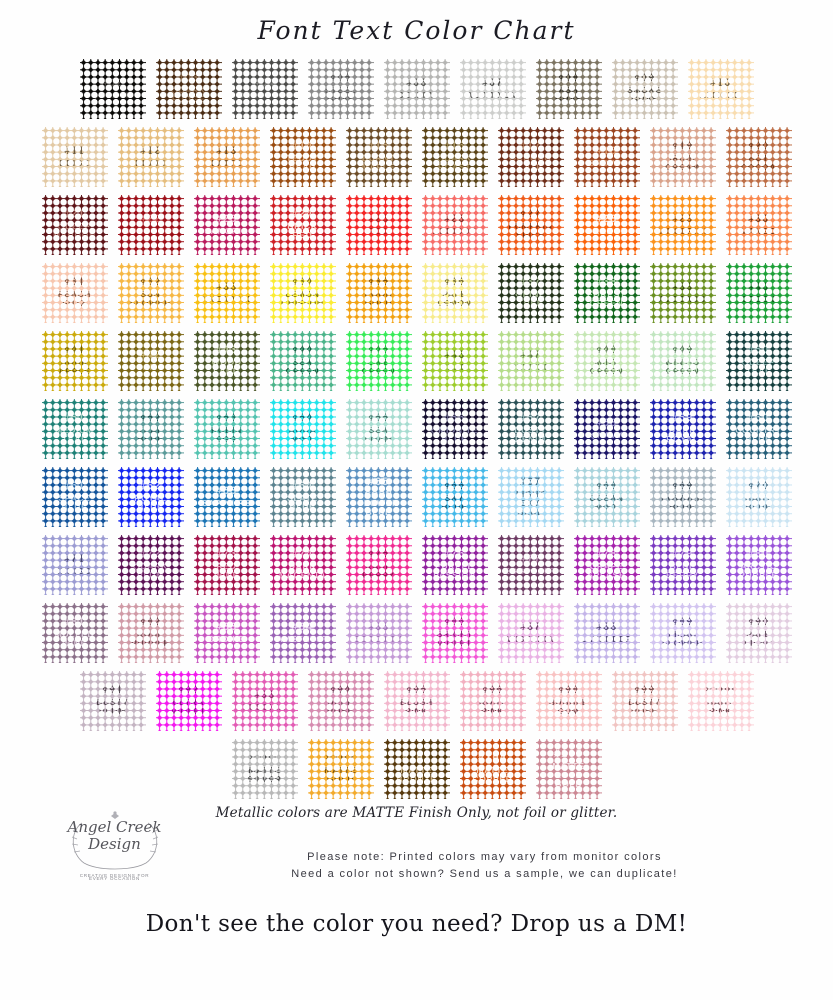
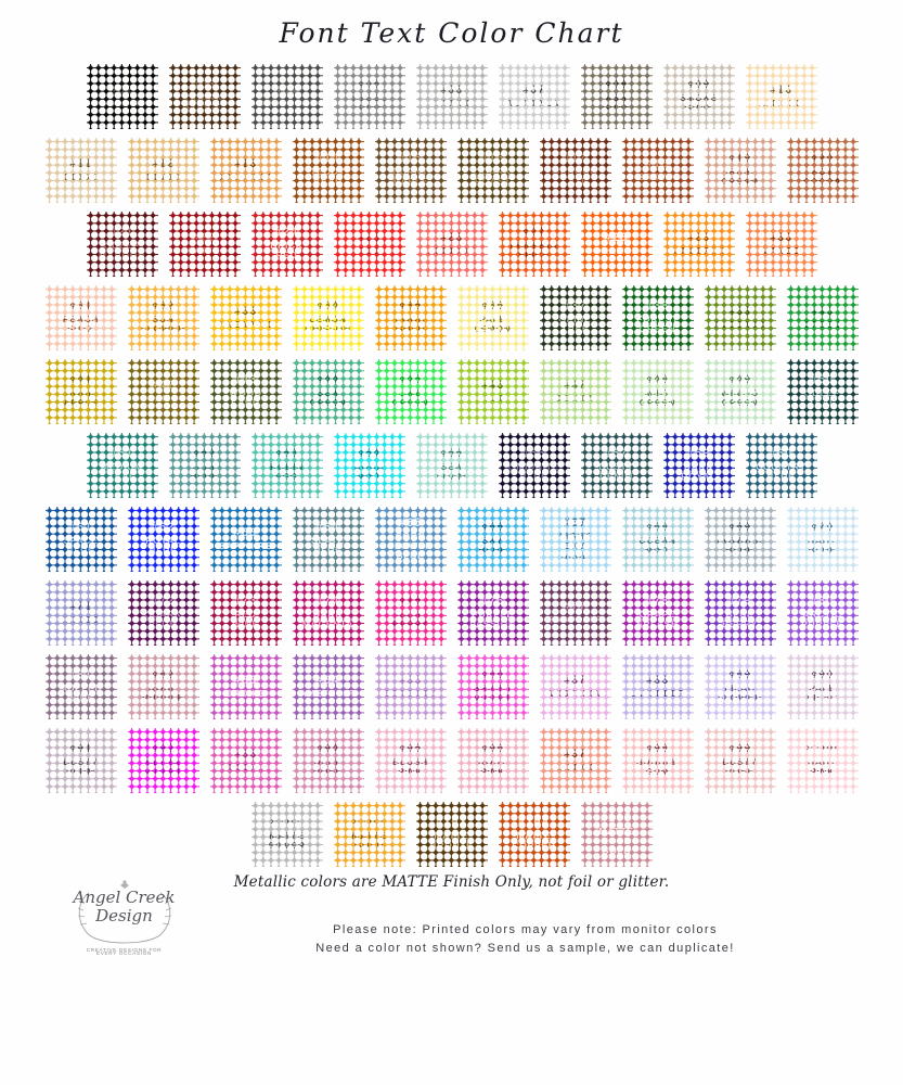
  Font Text Color Chart
  #02
  ◇BLACK
  #03
  ◇DARK
  FUDGE
  #04
  CHARCOAL
  #05
  STEEL
  GRAY
  #06
- CELERY
+ PEWTER
  #07
  ALUMINUM
  #08
  ASH
  GRAY
  #09
  SMOKE
  GRAY
  #10
  ALMOND
  #11
  BEIGE
  #12
  KHAKI
  #13
- LATTE
+ BURGUNDY
  #14
  TEDDY
  BEAR
  #15
  BURNT
  MAPLE
  #16
  ◇DARK
  ROAST
  #17
  ◇CHOCO
  LATE
  #18
  BROWN
  #19
  IRISH
  CREAM
  #20
  HOT
  COCOA
  #21
  ◇DEEP
  MAROON
  #22
- BURGUNDY
+ LATTE
- #23
- SANGRIA
  #24
  BRICK
  RED
  #25
  RED
  #26
  APRICOT
  #27
  PUMPKIN
  SPICE
  #28
  ORANGE
  #29
  TANGERINE
  #30
  MANGO
  #31
  PEACH
  FUZZ
  #32
  SUN
  FLOWER
  #33
  PINEAPPLE
  #34
  LEMON
  CHIFFON
  #35
  POOH
  GOLD
  #36
  PALE
  LEMON
  #37
  ◇PINE
  TREE
  #38
  FOREST
  GREEN
  #39
  AVOCADO
  #40
  GREEN
  #41
  SOUR
  APPLE
  #42
  CAMO
  #43
  WOOD
  LAND
  #44
  SEA
  GREEN
  #45
  LIME
  GREEN
  #46
  PEAR
  #47
- PEWTER
+ CELERY
  #48
  MINT
  GREEN
  #49
  WINT-O
  GREEN
  #50
  ◇DEEP
  TEAL
  #51
  MEDIUM
  TEAL
  #52
  TEAL
  BLUE
  #53
  ROBIN
  EGG
  #54
  AQUA
  MIST
  #55
  SEA
  FOAM
  #56
  ◇MIDNITE
  BLUE
  #57
  DUSTY
  DENIM
- #58
- ◇NAVY
  #59
  DARK
  ROYAL
  #60
  COUNTRY
  BLUE
  #61
  SPACE
  BLUE
  #62
  ROYAL
  BLUE
  #63
  SAPPHIRE
  #64
  SLATE
  BLUE
  #65
  CORN
  FLOWER
  BLUE
  #66
  SKY
  BLUE
  #67
  LIGHT
  SKY
  BLUE
  #68
  OCEAN
  MIST
  #69
  POWDER
  BLUE
  #70
  BABY
  BLUE
  #71
  INDIGO
  #72
  ◇DARK
  PLUM
  #73
  RED
  WINE
  #74
  DARK
  MAGENTA
  #75
  RASP
  BERRY
  #76
  PURPLE
  PASSION
  #77
  EGGPLANT
  #78
  GRAPE
  SPLASH
  #79
  BLUE
  BERRY
  #80
  ARCTIC
  PURPLE
  #81
  MULLED
  WINE
  #82
  ROSE
  PURPLE
  #83
  ORCHID
  #84
  AMETHYST
  #85
  SERENITY
  #86
  BRIGHT
  VIOLET
  #87
  WISTERIA
  #88
  LAVENDER
  #89
  LILAC
  FLOWER
  #90
  PALE
  LILAC
  #91
  DUSTY
  PLUM
  #92
  ULTRA
  VIOLET
  #93
  FUSCHIA
  #94
  DEEP
  ROSE
  #95
  BLUSH
  PINK
  #96
  ROSY
  PINK
+ #97
+ SALMON
  #98
  BUBBLE
  GUM
  #99
  DUSTY
  ROSE
  #100
  BABY
  PINK
  #101
  MATTE
  SILVER
  #102
  MATTE
  GOLD
  #103
  MATTE
  BRONZE
  #104
  MATTE
  COPPER
  #105
  MATTE
  ROSE
  GOLD
  Metallic colors are MATTE Finish Only, not foil or glitter.
  Angel Creek
  Design
  Please note: Printed colors may vary from monitor colors
  Need a color not shown? Send us a sample, we can duplicate!
- Don't see the color you need? Drop us a DM!
